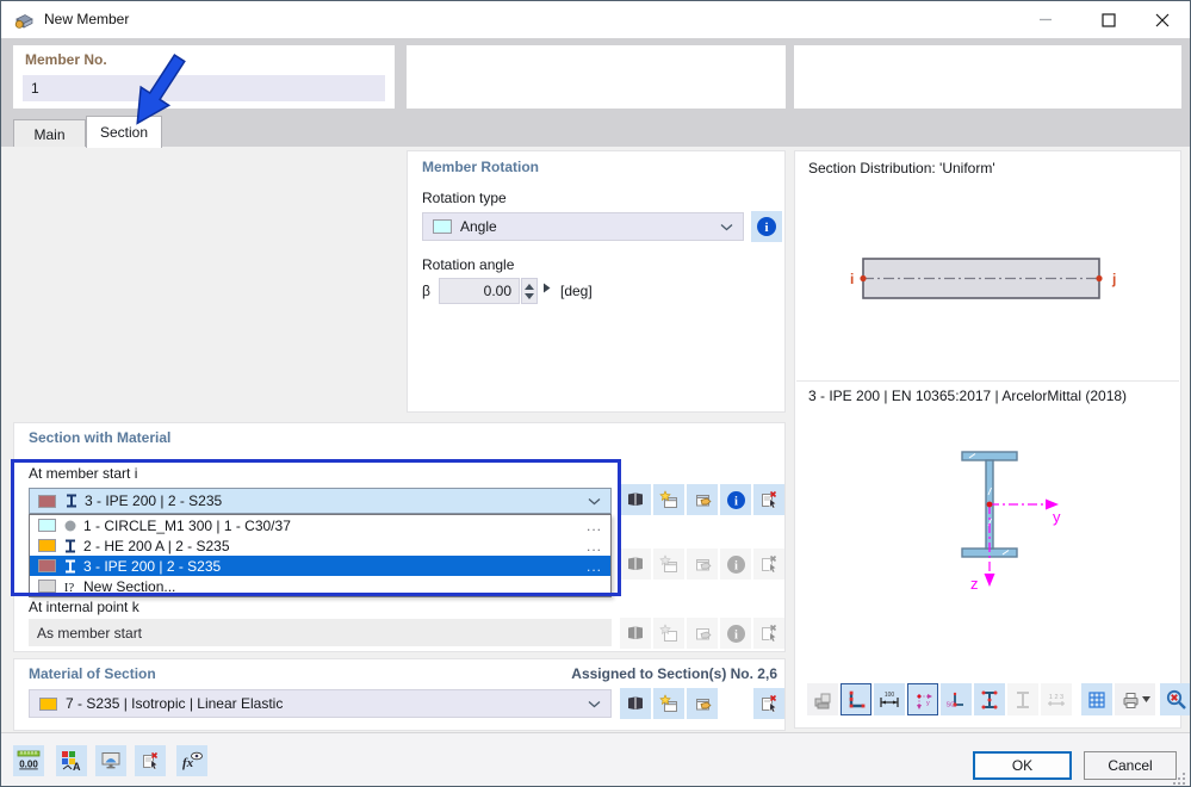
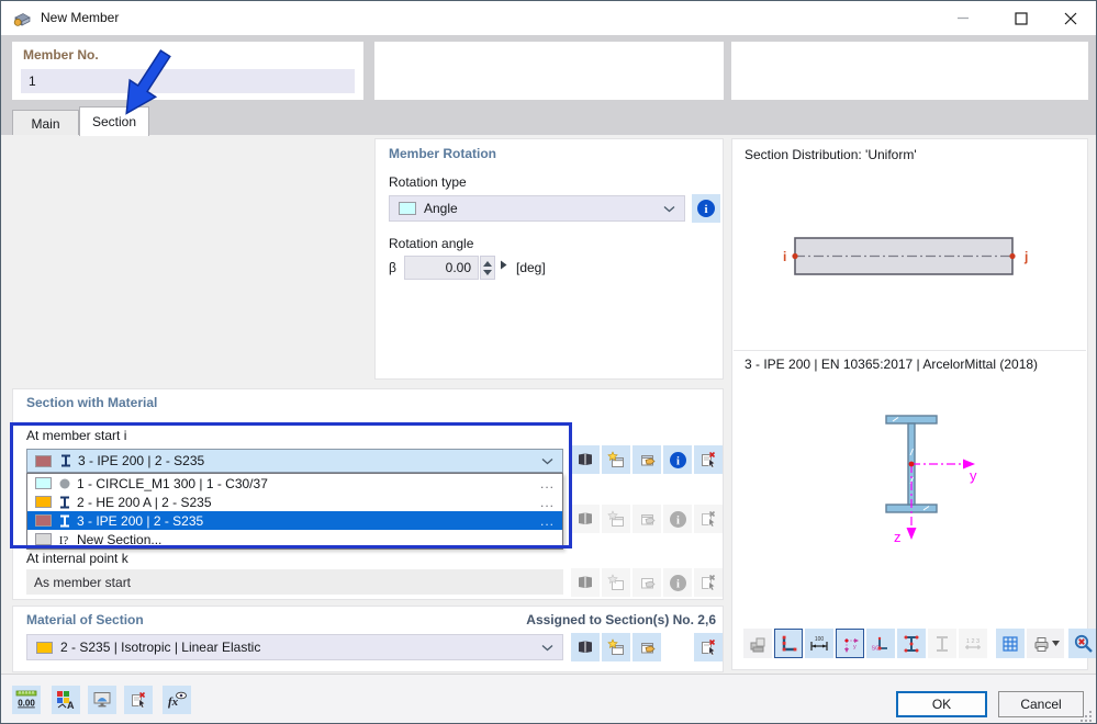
  New Member
  Member No.
  1
  Main
  Section
  Member Rotation
  Rotation type
  Angle
  i
  Rotation angle
  β
  0.00
  [deg]
  Section with Material
  At member start i
  3 - IPE 200 | 2 - S235
  1 - CIRCLE_M1 300 | 1 - C30/37
  ...
  2 - HE 200 A | 2 - S235
  ...
  3 - IPE 200 | 2 - S235
  ...
  I?
  New Section...
  i
  i
  At internal point k
  As member start
  i
  Material of Section
  Assigned to Section(s) No. 2,6
- 7 - S235 | Isotropic | Linear Elastic
+ 2 - S235 | Isotropic | Linear Elastic
  Section Distribution: 'Uniform'
  i
  j
  3 - IPE 200 | EN 10365:2017 | ArcelorMittal (2018)
  y
  z
  0.00
  A
  fx
  OK
  Cancel
